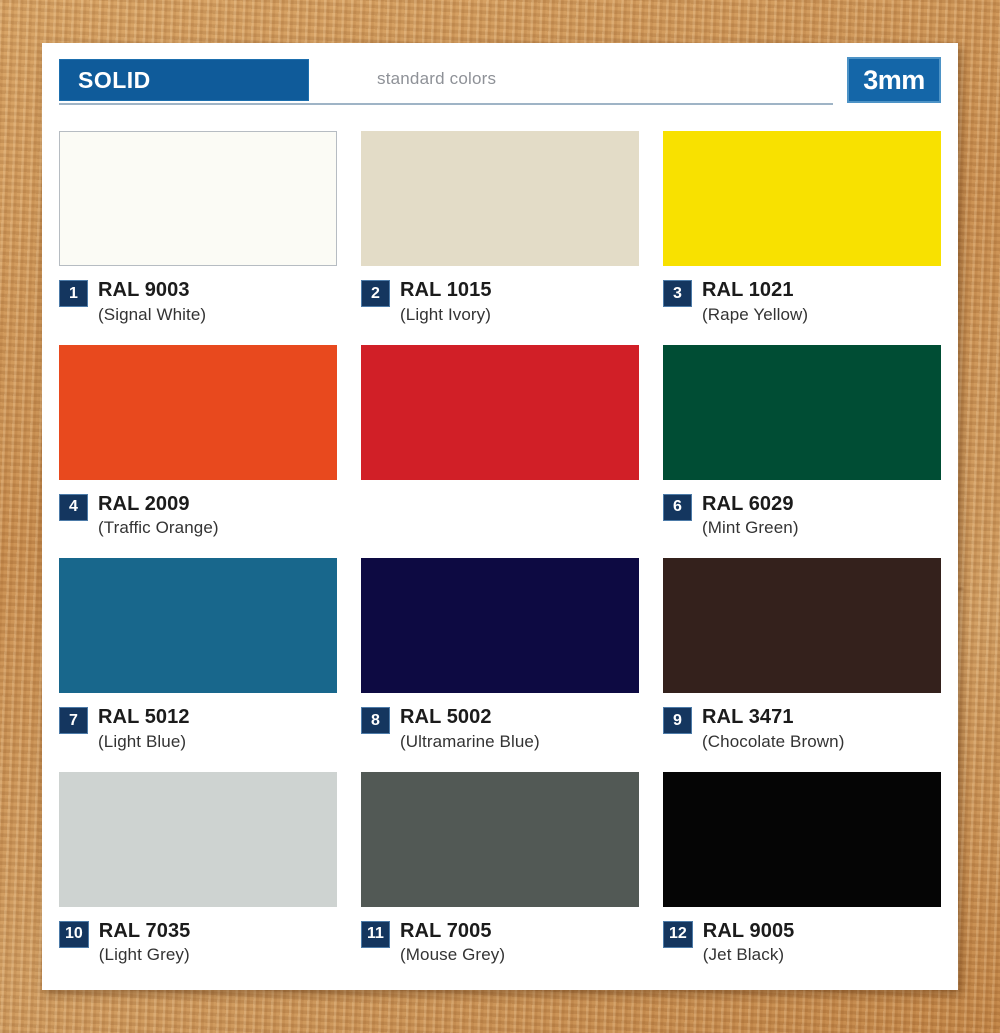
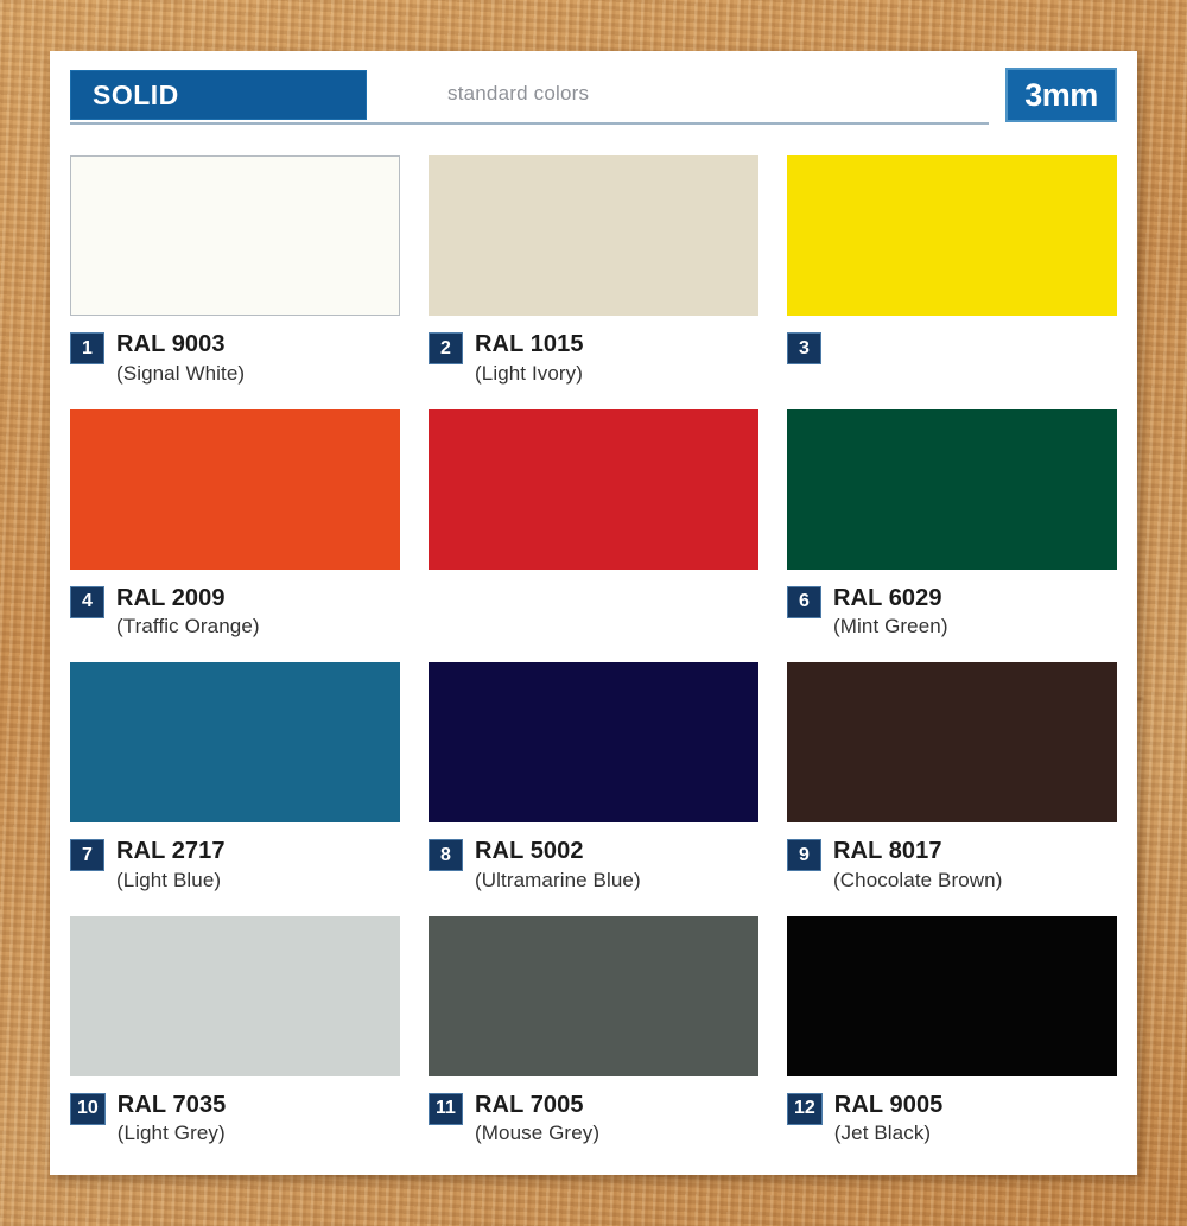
  SOLID
  standard colors
  3mm
  1
  RAL 9003
  (Signal White)
  2
  RAL 1015
  (Light Ivory)
  3
- RAL 1021
- (Rape Yellow)
  4
  RAL 2009
  (Traffic Orange)
  6
  RAL 6029
  (Mint Green)
  7
- RAL 5012
+ RAL 2717
  (Light Blue)
  8
  RAL 5002
  (Ultramarine Blue)
  9
- RAL 3471
+ RAL 8017
  (Chocolate Brown)
  10
  RAL 7035
  (Light Grey)
  11
  RAL 7005
  (Mouse Grey)
  12
  RAL 9005
  (Jet Black)
